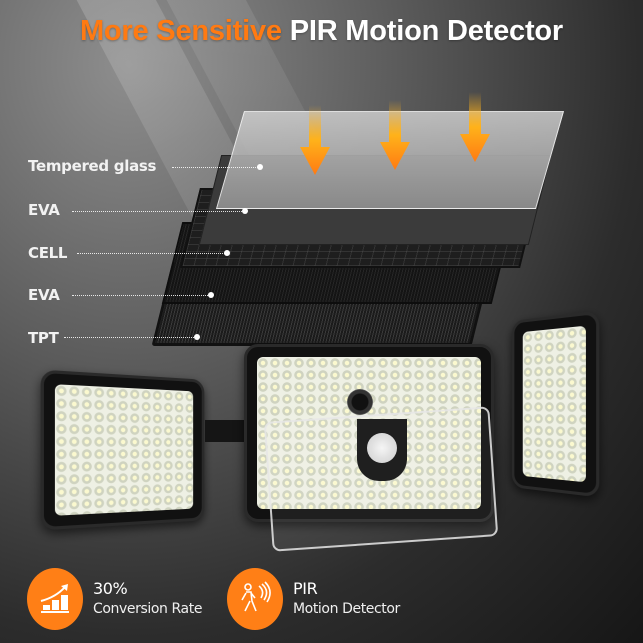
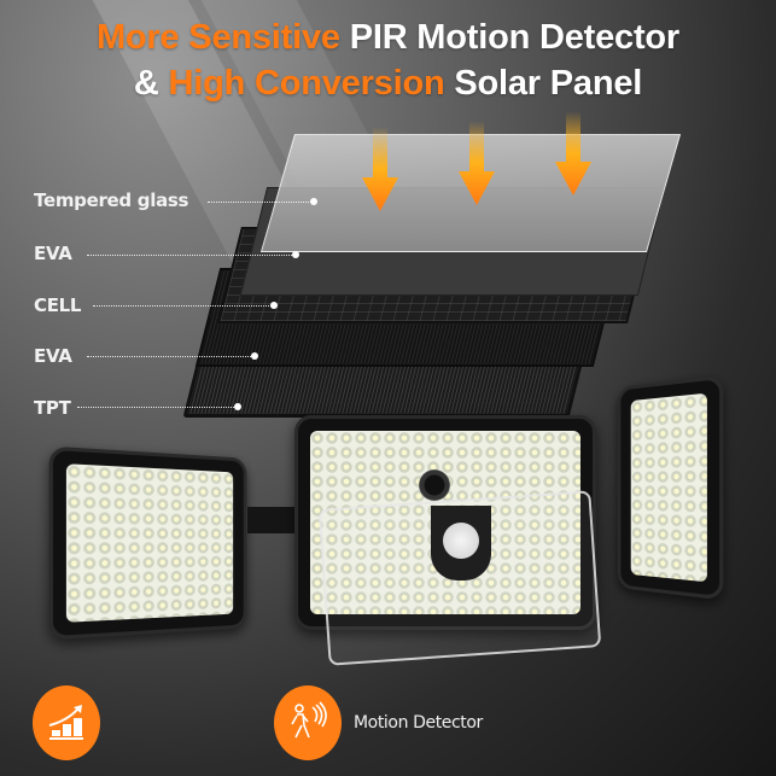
  More Sensitive PIR Motion Detector
+ & High Conversion Solar Panel
  Tempered glass
  EVA
  CELL
  EVA
  TPT
- 30%
- Conversion Rate
- PIR
  Motion Detector
